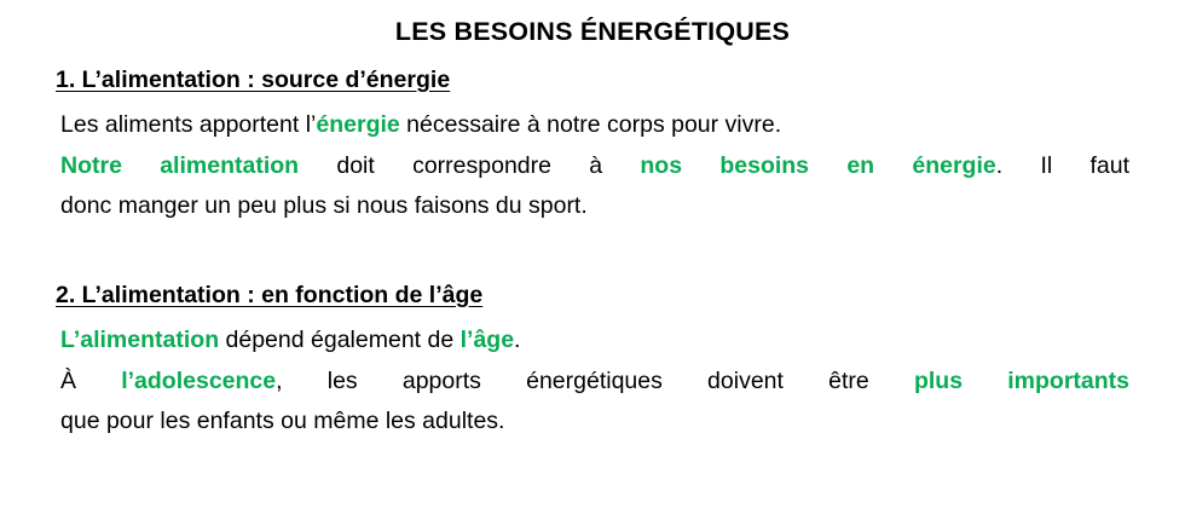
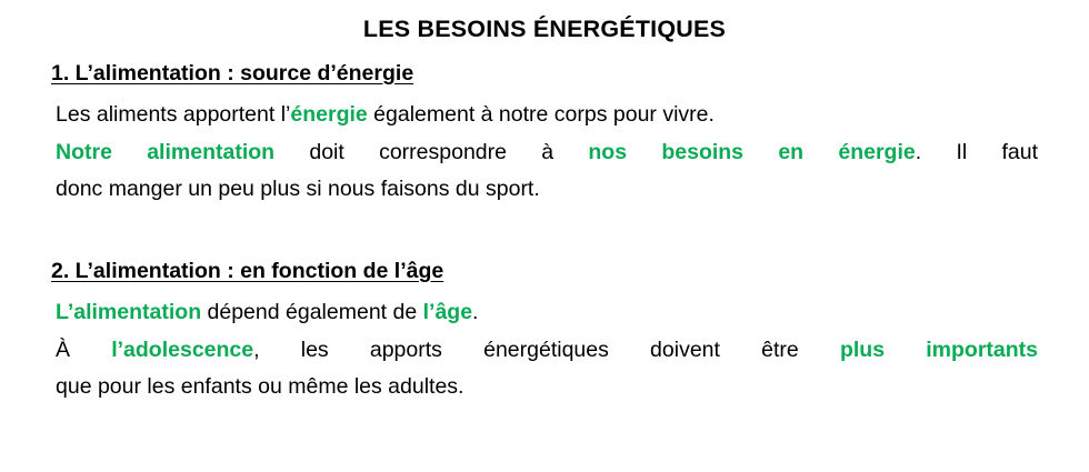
  LES BESOINS ÉNERGÉTIQUES
  1. L’alimentation : source d’énergie
- Les aliments apportent l’énergie nécessaire à notre corps pour vivre.
+ Les aliments apportent l’énergie également à notre corps pour vivre.
  Notre alimentation doit correspondre à nos besoins en énergie. Il faut
  donc manger un peu plus si nous faisons du sport.
  2. L’alimentation : en fonction de l’âge
  L’alimentation dépend également de l’âge.
  À l’adolescence, les apports énergétiques doivent être plus importants
  que pour les enfants ou même les adultes.
